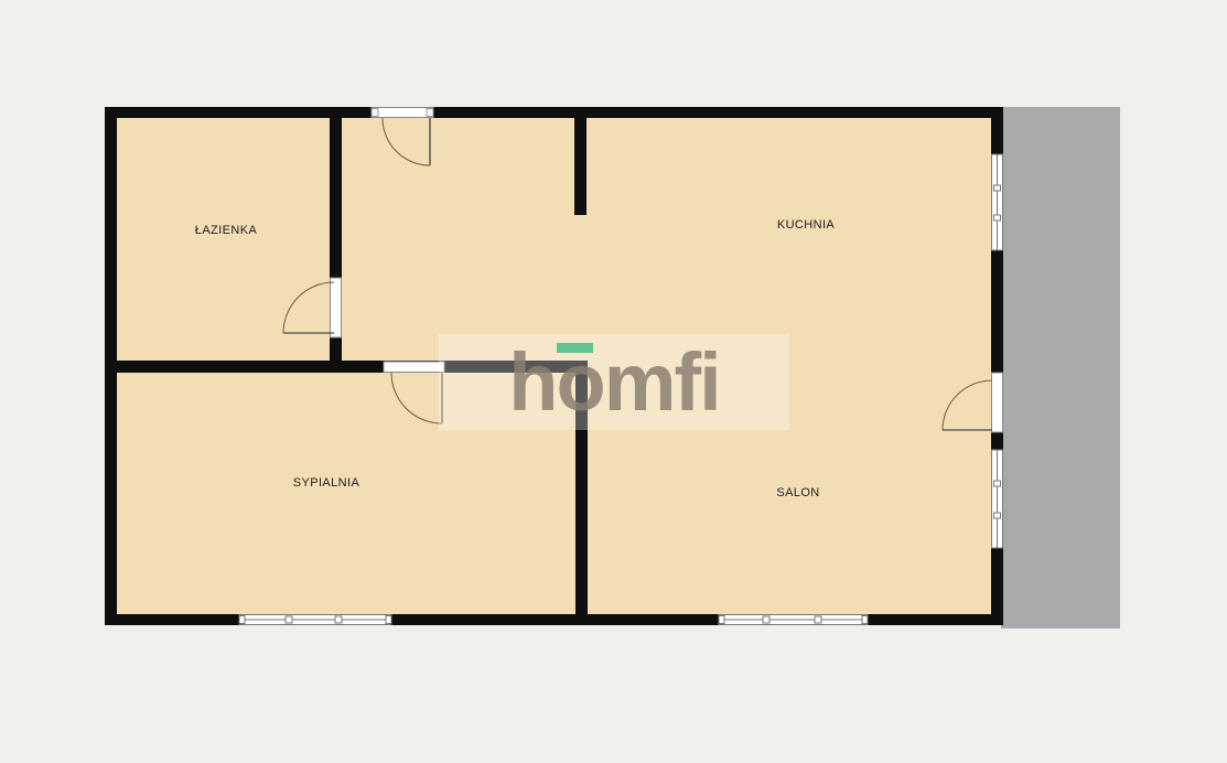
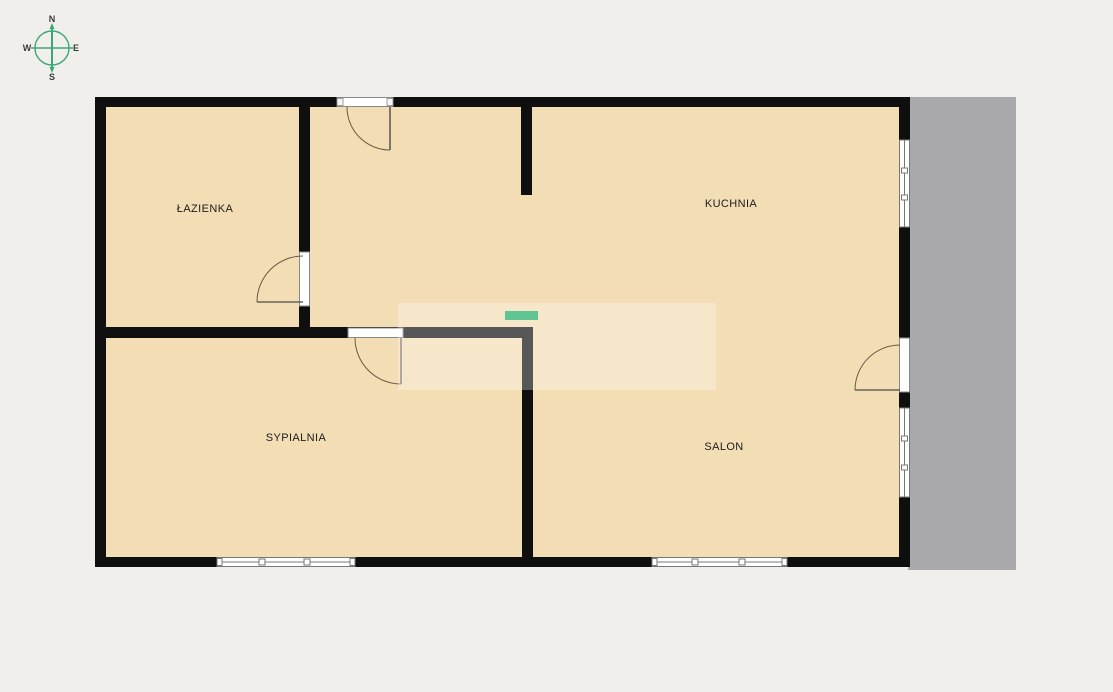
- homfi
  ŁAZIENKA
  KUCHNIA
  SYPIALNIA
  SALON
+ N
+ E
+ S
+ W
